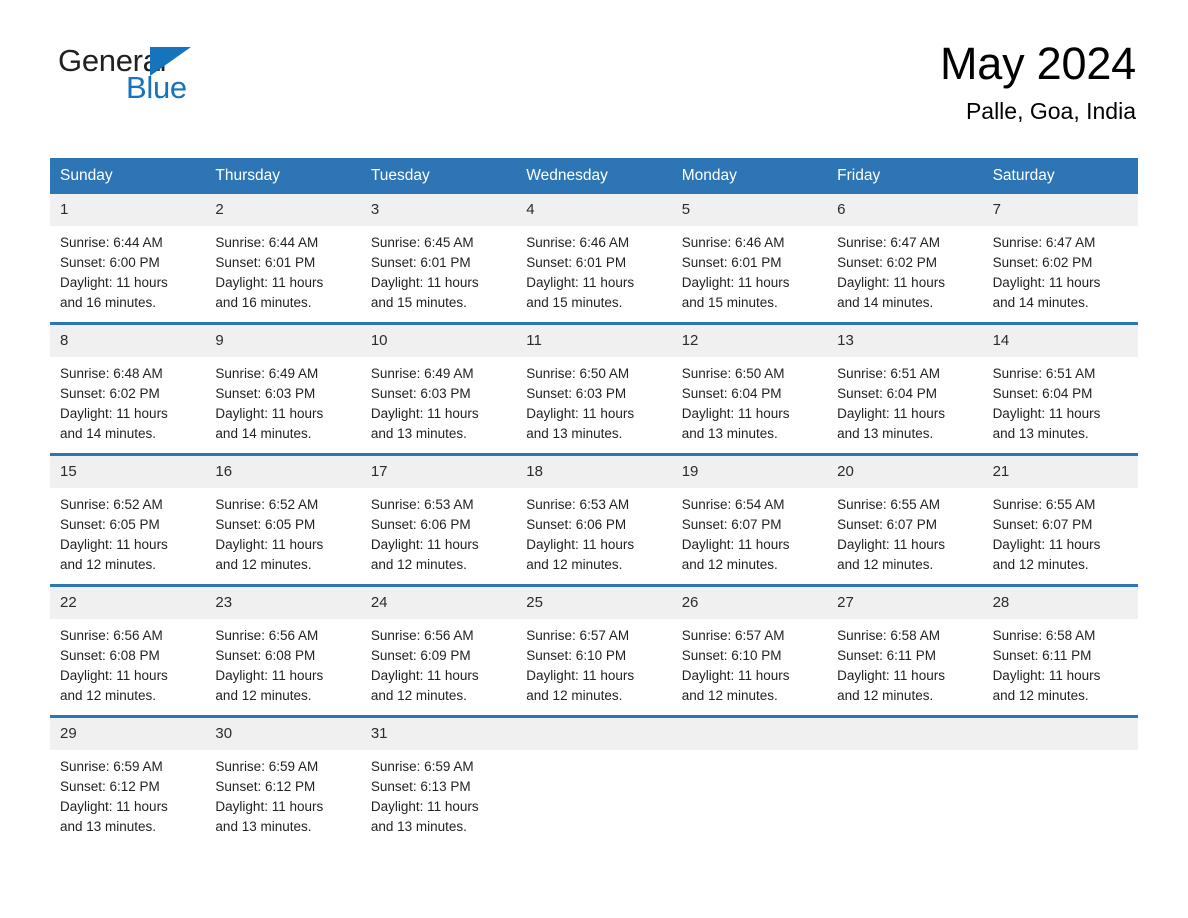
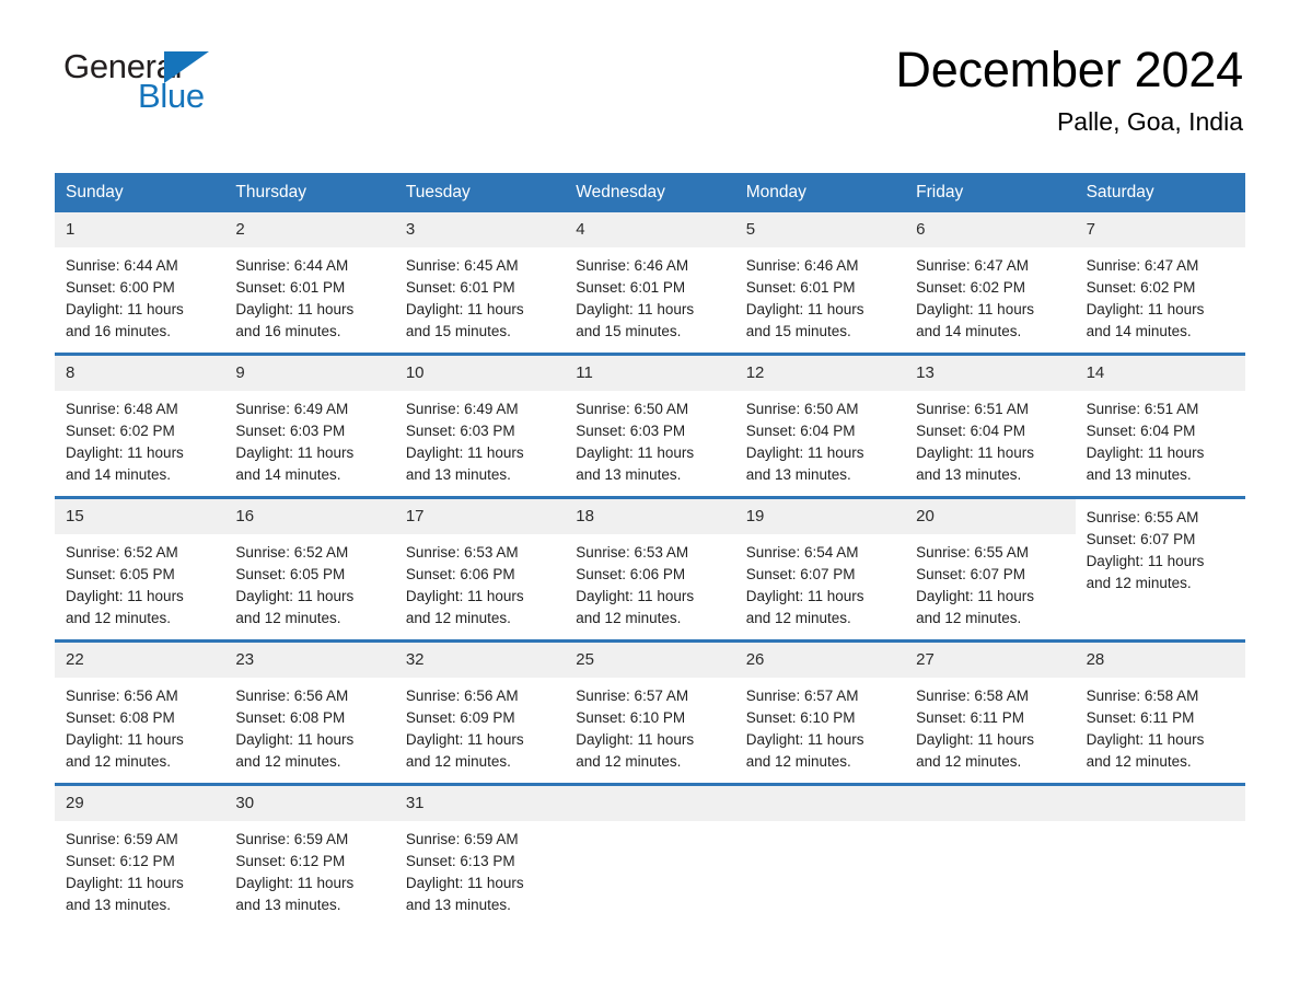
  General
  Blue
- May 2024
+ December 2024
  Palle, Goa, India
  Sunday
  Thursday
  Tuesday
  Wednesday
  Monday
  Friday
  Saturday
  1
  Sunrise: 6:44 AM
  Sunset: 6:00 PM
  Daylight: 11 hours
  and 16 minutes.
  2
  Sunrise: 6:44 AM
  Sunset: 6:01 PM
  Daylight: 11 hours
  and 16 minutes.
  3
  Sunrise: 6:45 AM
  Sunset: 6:01 PM
  Daylight: 11 hours
  and 15 minutes.
  4
  Sunrise: 6:46 AM
  Sunset: 6:01 PM
  Daylight: 11 hours
  and 15 minutes.
  5
  Sunrise: 6:46 AM
  Sunset: 6:01 PM
  Daylight: 11 hours
  and 15 minutes.
  6
  Sunrise: 6:47 AM
  Sunset: 6:02 PM
  Daylight: 11 hours
  and 14 minutes.
  7
  Sunrise: 6:47 AM
  Sunset: 6:02 PM
  Daylight: 11 hours
  and 14 minutes.
  8
  Sunrise: 6:48 AM
  Sunset: 6:02 PM
  Daylight: 11 hours
  and 14 minutes.
  9
  Sunrise: 6:49 AM
  Sunset: 6:03 PM
  Daylight: 11 hours
  and 14 minutes.
  10
  Sunrise: 6:49 AM
  Sunset: 6:03 PM
  Daylight: 11 hours
  and 13 minutes.
  11
  Sunrise: 6:50 AM
  Sunset: 6:03 PM
  Daylight: 11 hours
  and 13 minutes.
  12
  Sunrise: 6:50 AM
  Sunset: 6:04 PM
  Daylight: 11 hours
  and 13 minutes.
  13
  Sunrise: 6:51 AM
  Sunset: 6:04 PM
  Daylight: 11 hours
  and 13 minutes.
  14
  Sunrise: 6:51 AM
  Sunset: 6:04 PM
  Daylight: 11 hours
  and 13 minutes.
  15
  Sunrise: 6:52 AM
  Sunset: 6:05 PM
  Daylight: 11 hours
  and 12 minutes.
  16
  Sunrise: 6:52 AM
  Sunset: 6:05 PM
  Daylight: 11 hours
  and 12 minutes.
  17
  Sunrise: 6:53 AM
  Sunset: 6:06 PM
  Daylight: 11 hours
  and 12 minutes.
  18
  Sunrise: 6:53 AM
  Sunset: 6:06 PM
  Daylight: 11 hours
  and 12 minutes.
  19
  Sunrise: 6:54 AM
  Sunset: 6:07 PM
  Daylight: 11 hours
  and 12 minutes.
  20
  Sunrise: 6:55 AM
  Sunset: 6:07 PM
  Daylight: 11 hours
  and 12 minutes.
- 21
  Sunrise: 6:55 AM
  Sunset: 6:07 PM
  Daylight: 11 hours
  and 12 minutes.
  22
  Sunrise: 6:56 AM
  Sunset: 6:08 PM
  Daylight: 11 hours
  and 12 minutes.
  23
  Sunrise: 6:56 AM
  Sunset: 6:08 PM
  Daylight: 11 hours
  and 12 minutes.
- 24
+ 32
  Sunrise: 6:56 AM
  Sunset: 6:09 PM
  Daylight: 11 hours
  and 12 minutes.
  25
  Sunrise: 6:57 AM
  Sunset: 6:10 PM
  Daylight: 11 hours
  and 12 minutes.
  26
  Sunrise: 6:57 AM
  Sunset: 6:10 PM
  Daylight: 11 hours
  and 12 minutes.
  27
  Sunrise: 6:58 AM
  Sunset: 6:11 PM
  Daylight: 11 hours
  and 12 minutes.
  28
  Sunrise: 6:58 AM
  Sunset: 6:11 PM
  Daylight: 11 hours
  and 12 minutes.
  29
  Sunrise: 6:59 AM
  Sunset: 6:12 PM
  Daylight: 11 hours
  and 13 minutes.
  30
  Sunrise: 6:59 AM
  Sunset: 6:12 PM
  Daylight: 11 hours
  and 13 minutes.
  31
  Sunrise: 6:59 AM
  Sunset: 6:13 PM
  Daylight: 11 hours
  and 13 minutes.
